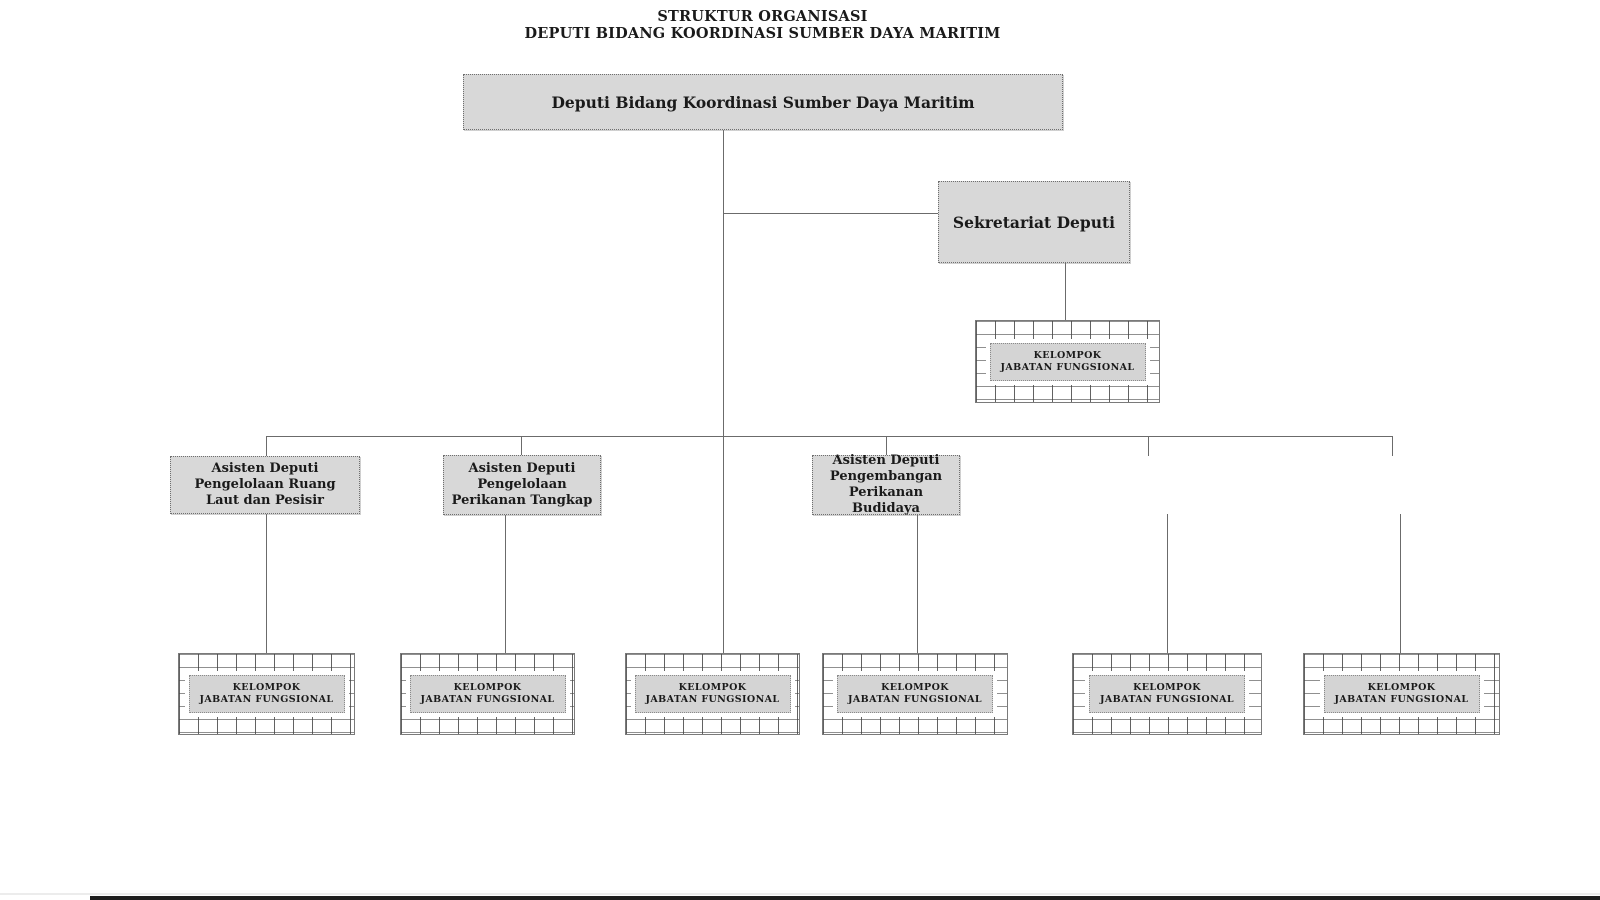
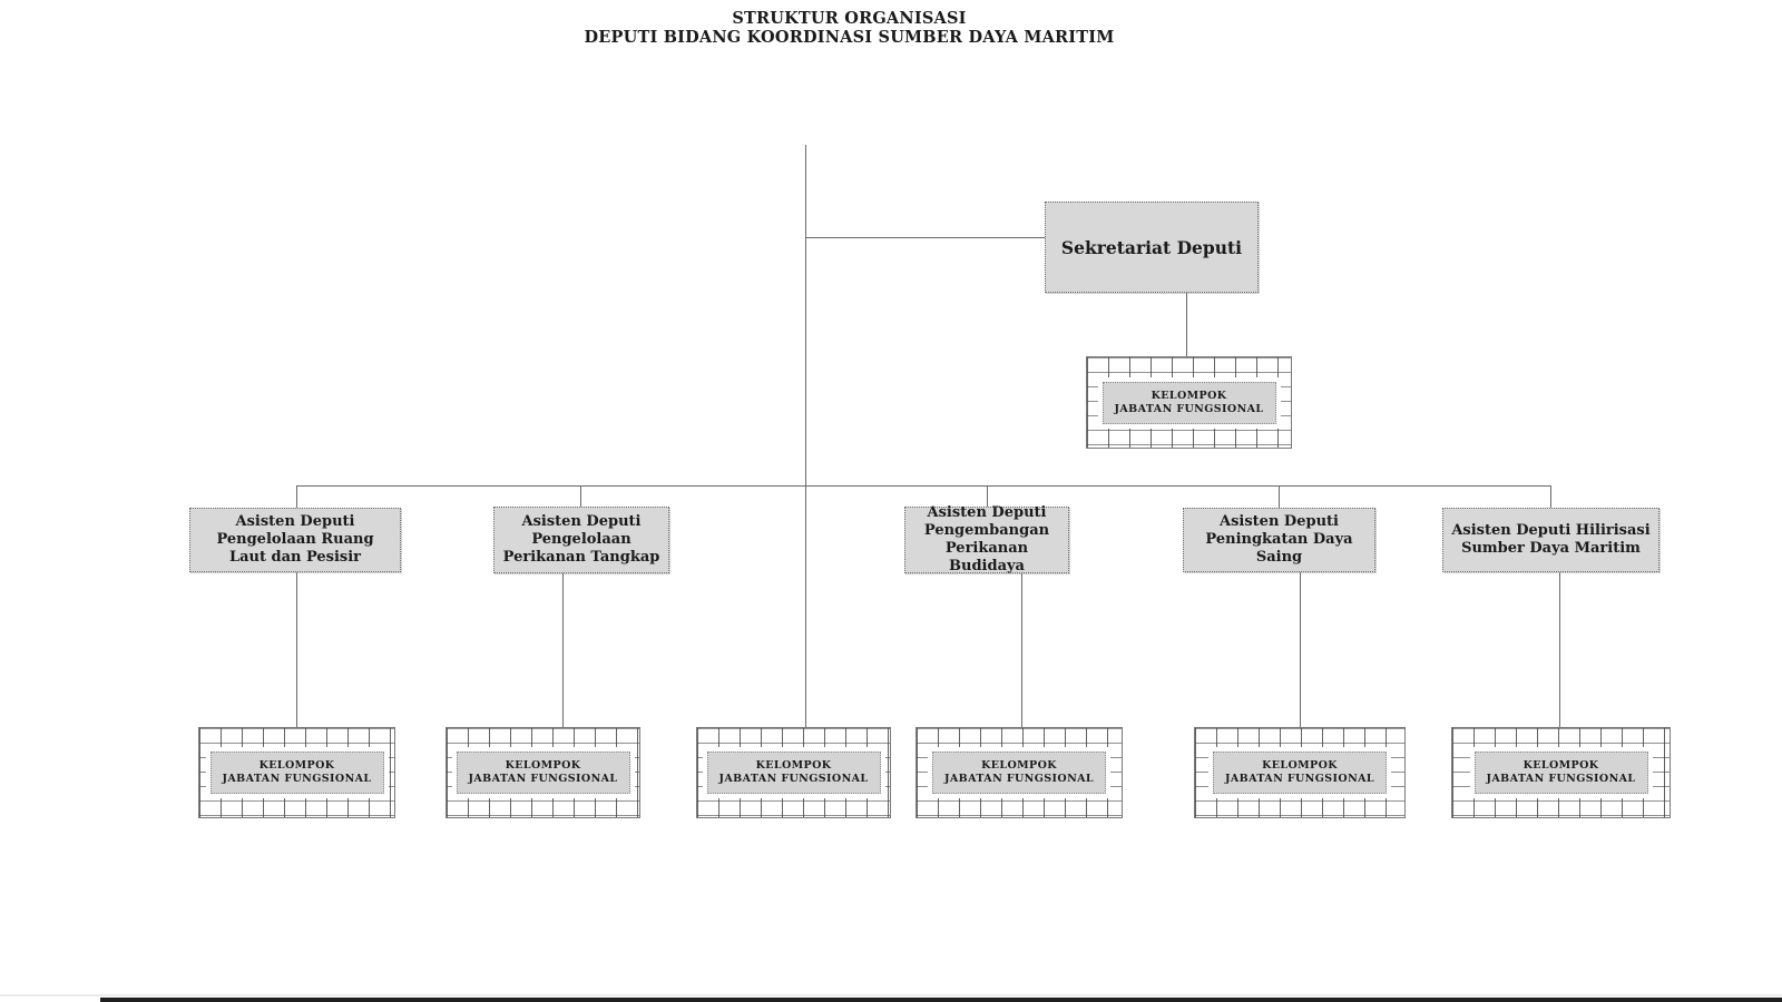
  STRUKTUR ORGANISASI
  DEPUTI BIDANG KOORDINASI SUMBER DAYA MARITIM
- Deputi Bidang Koordinasi Sumber Daya Maritim
  Sekretariat Deputi
  KELOMPOK
  JABATAN FUNGSIONAL
  Asisten Deputi Pengelolaan Ruang Laut dan Pesisir
  Asisten Deputi Pengelolaan Perikanan Tangkap
  Asisten Deputi Pengembangan Perikanan Budidaya
+ Asisten Deputi Peningkatan Daya Saing
+ Asisten Deputi Hilirisasi Sumber Daya Maritim
  KELOMPOK
  JABATAN FUNGSIONAL
  KELOMPOK
  JABATAN FUNGSIONAL
  KELOMPOK
  JABATAN FUNGSIONAL
  KELOMPOK
  JABATAN FUNGSIONAL
  KELOMPOK
  JABATAN FUNGSIONAL
  KELOMPOK
  JABATAN FUNGSIONAL
